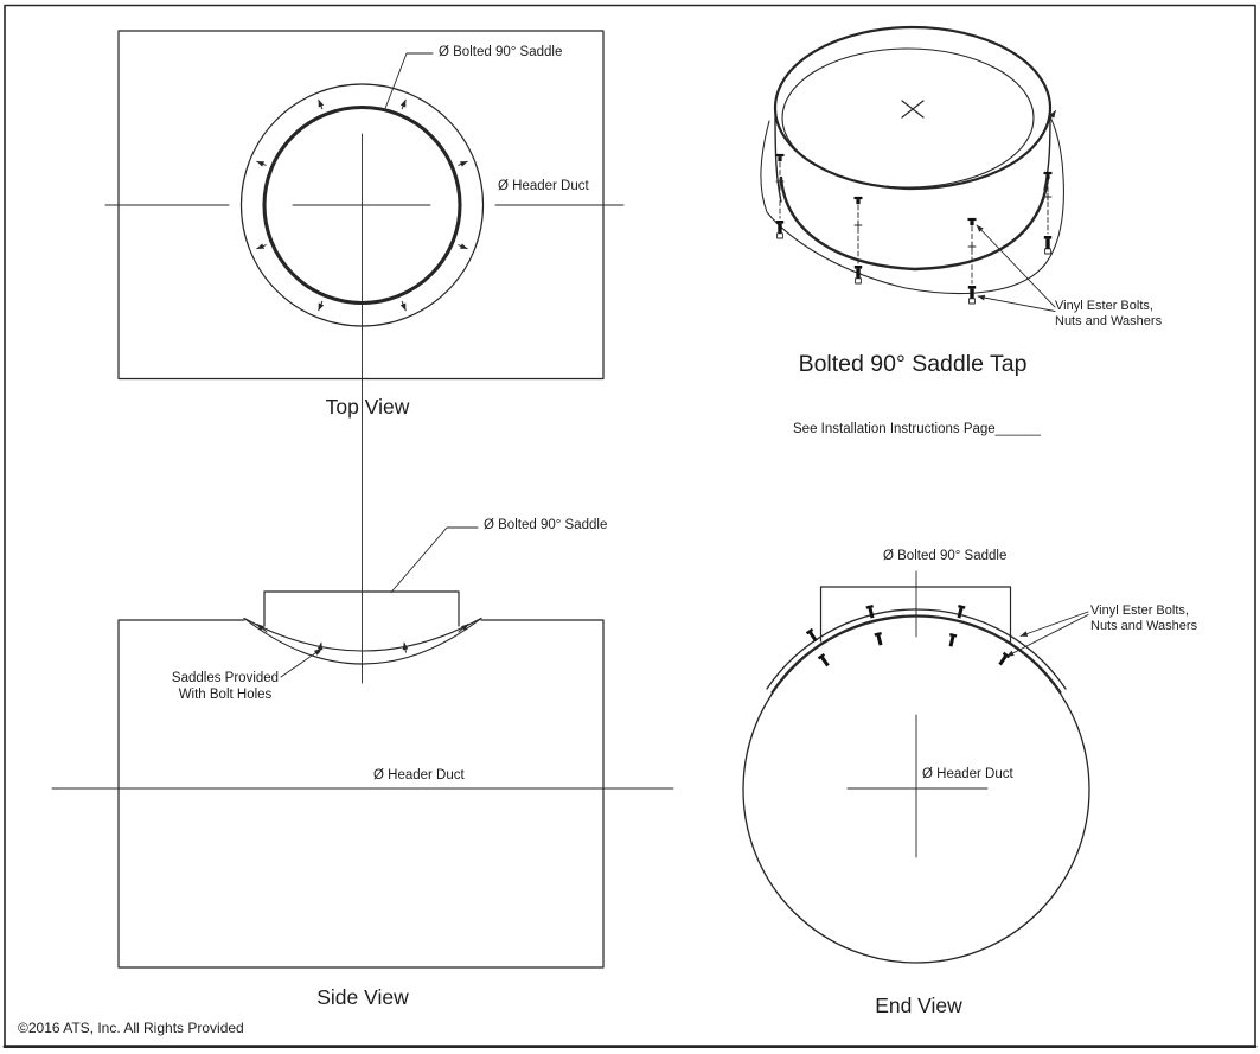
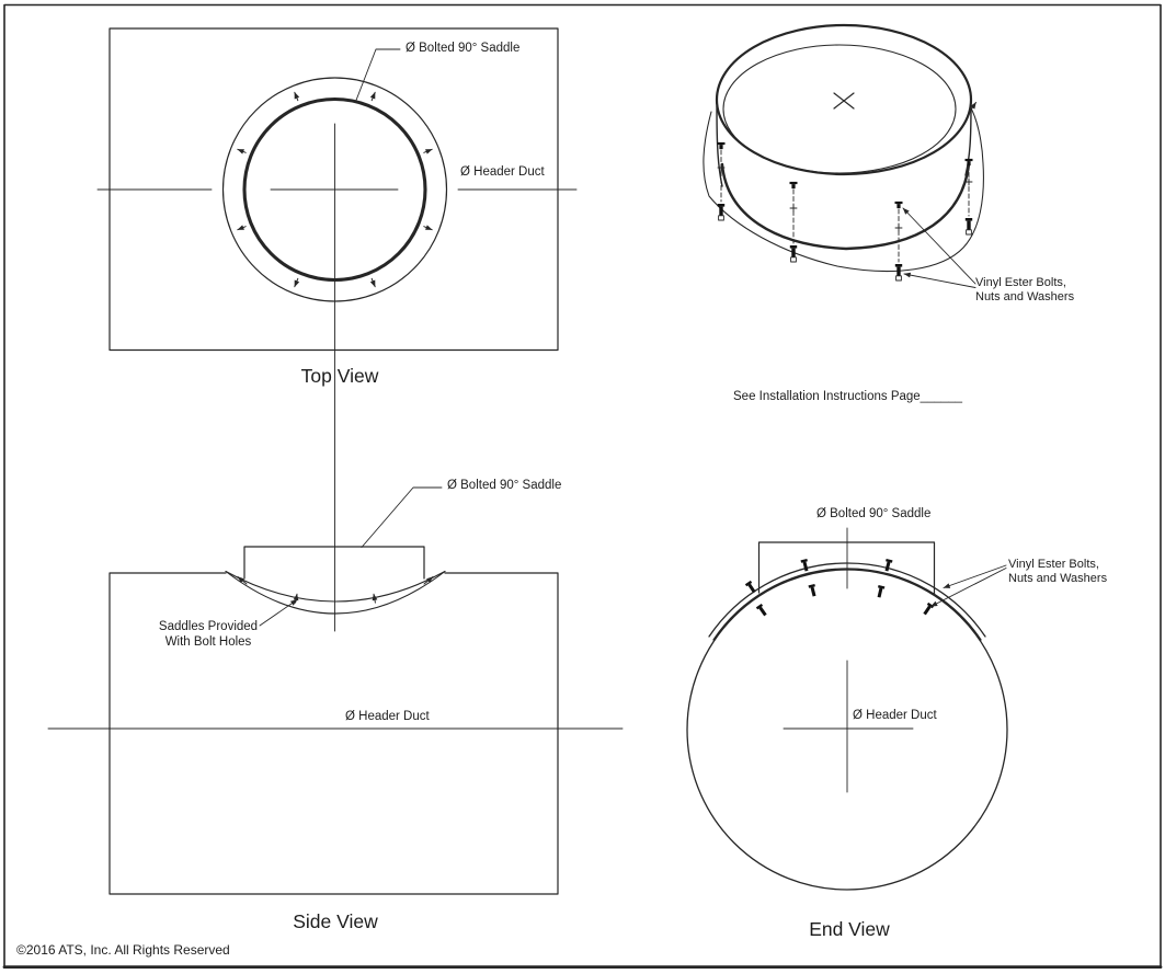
  Ø Bolted 90° Saddle
  Ø Header Duct
  Top View
  Vinyl Ester Bolts,
  Nuts and Washers
- Bolted 90° Saddle Tap
  See Installation Instructions Page______
  Ø Bolted 90° Saddle
  Saddles Provided
  With Bolt Holes
  Ø Header Duct
  Side View
  Ø Bolted 90° Saddle
  Vinyl Ester Bolts,
  Nuts and Washers
  Ø Header Duct
  End View
- ©2016 ATS, Inc. All Rights Provided
+ ©2016 ATS, Inc. All Rights Reserved
